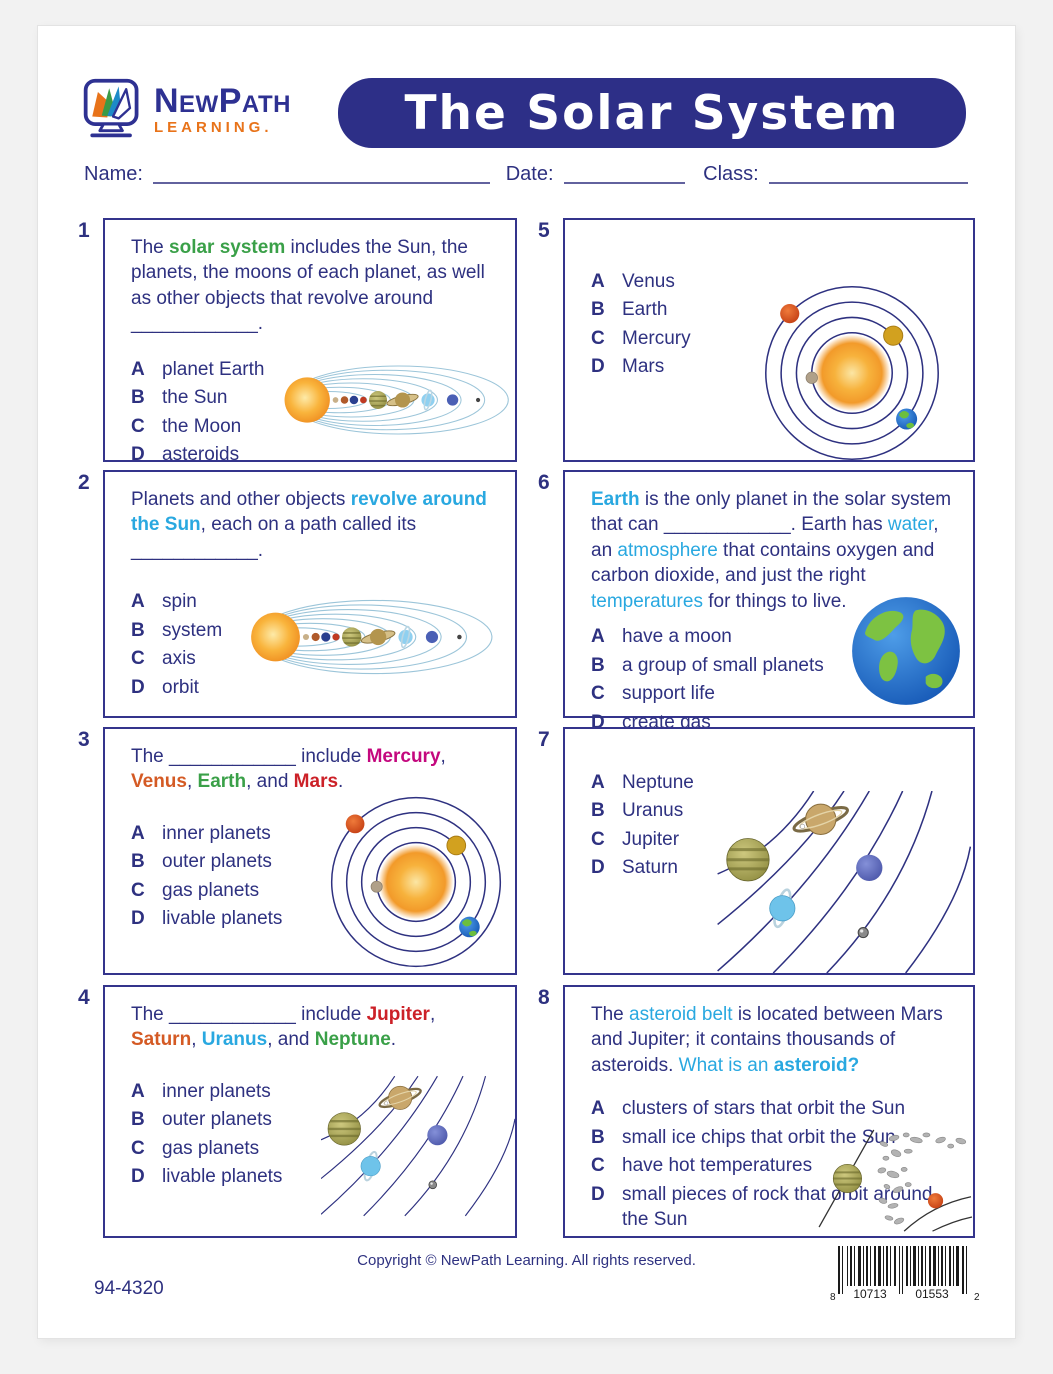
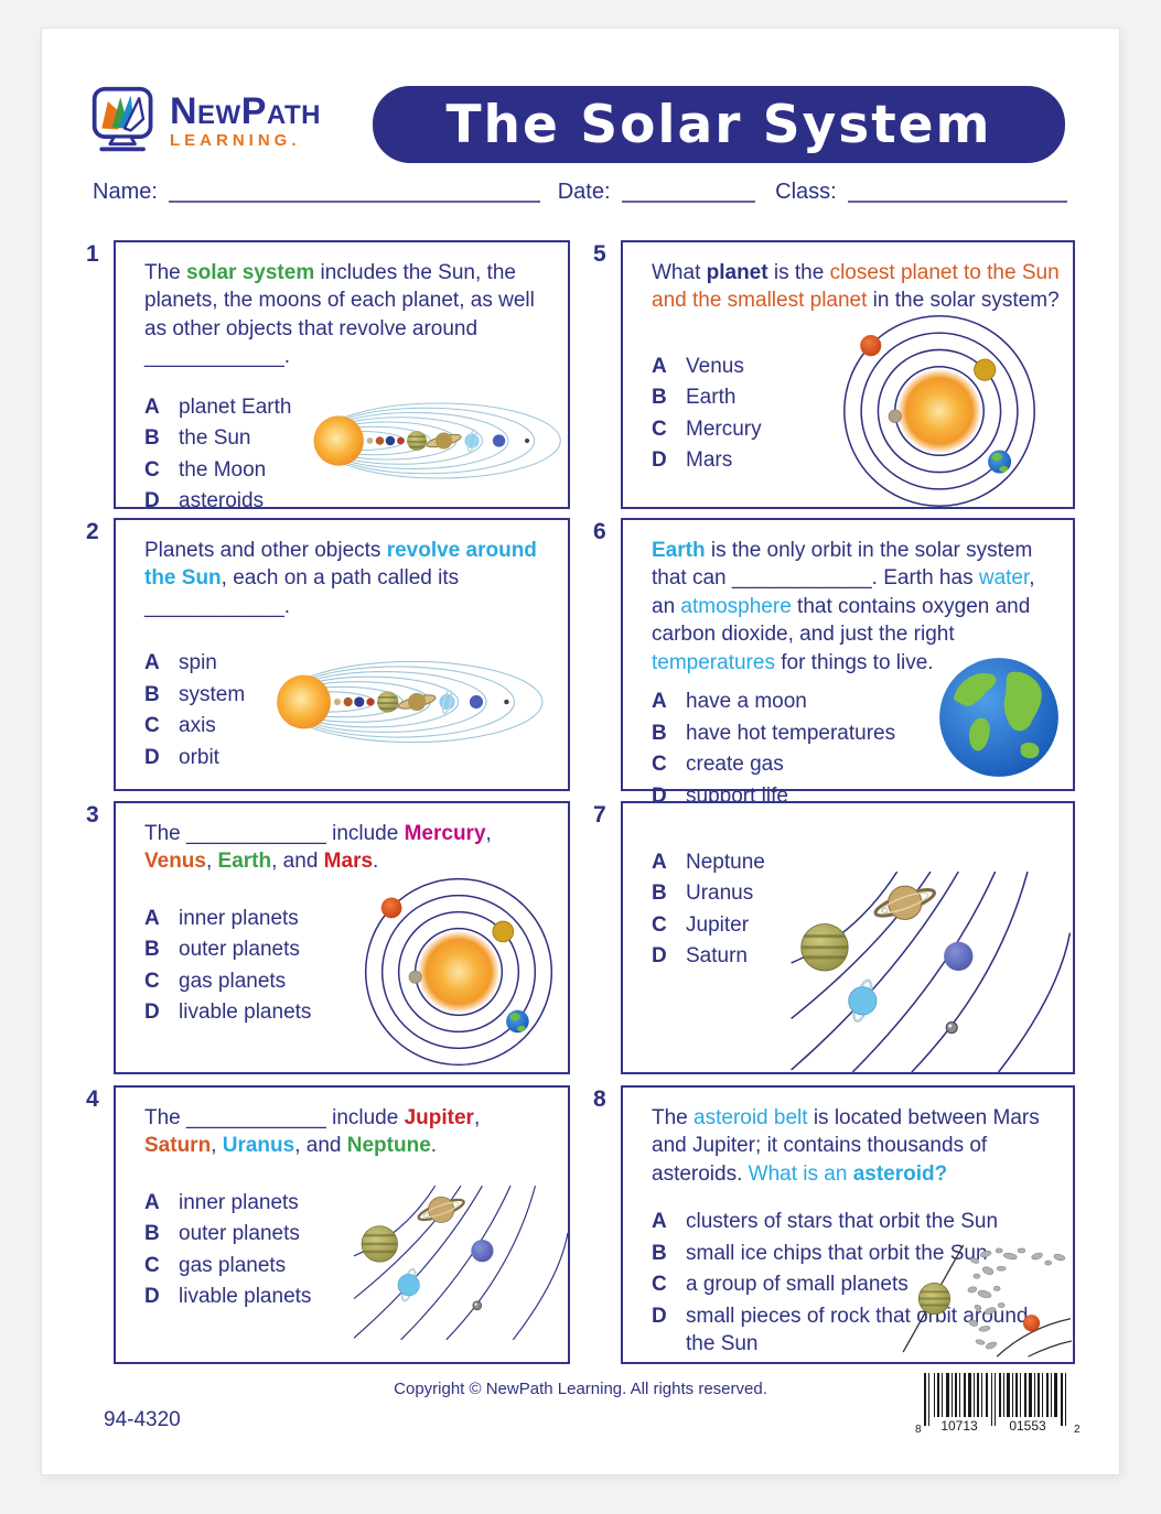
  NewPath
  LEARNING.
  The Solar System
  Name:
  Date:
  Class:
  1
  The solar system includes the Sun, the planets, the moons of each planet, as well as other objects that revolve around ____________.
  A
  planet Earth
  B
  the Sun
  C
  the Moon
  D
  asteroids
  2
  Planets and other objects revolve around the Sun, each on a path called its ____________.
  A
  spin
  B
  system
  C
  axis
  D
  orbit
  3
  The ____________ include Mercury, Venus, Earth, and Mars.
  A
  inner planets
  B
  outer planets
  C
  gas planets
  D
  livable planets
  4
  The ____________ include Jupiter, Saturn, Uranus, and Neptune.
  A
  inner planets
  B
  outer planets
  C
  gas planets
  D
  livable planets
  5
+ What planet is the closest planet to the Sun and the smallest planet in the solar system?
  A
  Venus
  B
  Earth
  C
  Mercury
  D
  Mars
  6
- Earth is the only planet in the solar system that can ____________. Earth has water, an atmosphere that contains oxygen and carbon dioxide, and just the right temperatures for things to live.
+ Earth is the only orbit in the solar system that can ____________. Earth has water, an atmosphere that contains oxygen and carbon dioxide, and just the right temperatures for things to live.
  A
  have a moon
  B
- a group of small planets
+ have hot temperatures
  C
- support life
+ create gas
  D
- create gas
+ support life
  7
  A
  Neptune
  B
  Uranus
  C
  Jupiter
  D
  Saturn
  8
  The asteroid belt is located between Mars and Jupiter; it contains thousands of asteroids. What is an asteroid?
  A
  clusters of stars that orbit the Sun
  B
  small ice chips that orbit the Su
  C
- have hot temperatures
+ a group of small planets
  D
  small pieces of rock that orbit around the Sun
  Copyright © NewPath Learning. All rights reserved.
  94-4320
  8
  10713
  01553
  2
